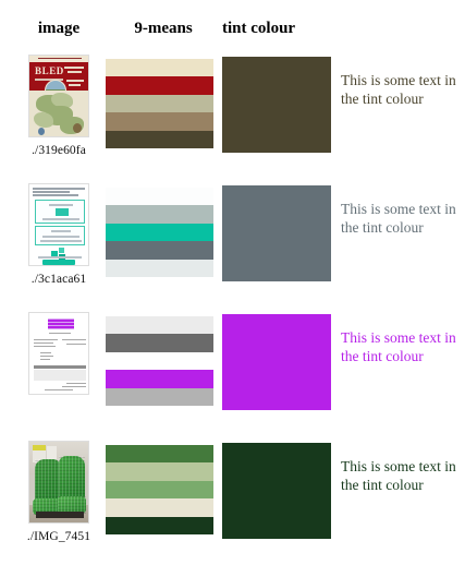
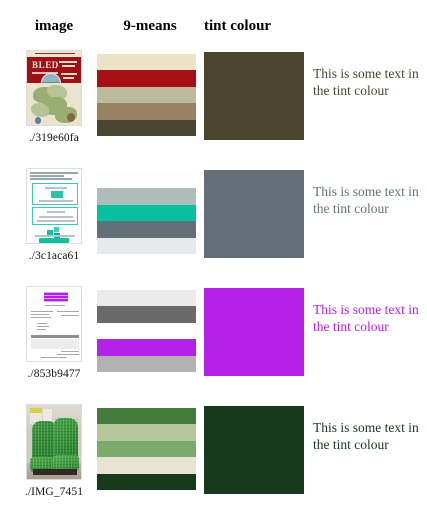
  image
  9-means
  tint colour
  BLED
  ./319e60fa
  This is some text in the tint colour
  ./3c1aca61
  This is some text in the tint colour
+ ./853b9477
  This is some text in the tint colour
  ./IMG_7451
  This is some text in the tint colour
